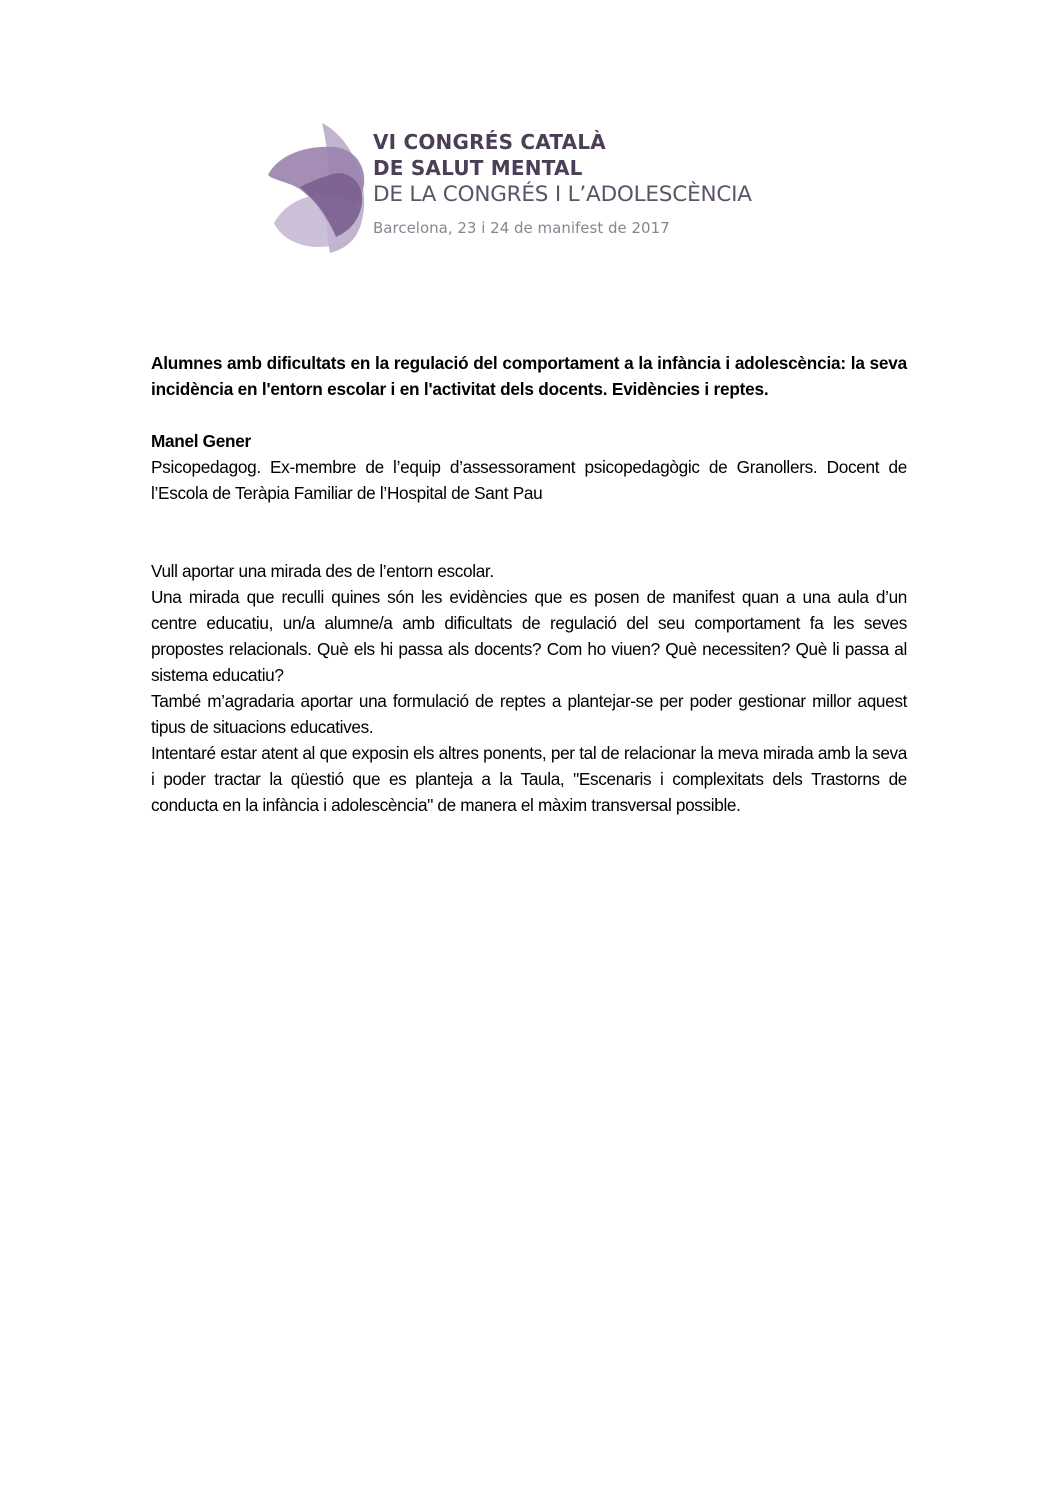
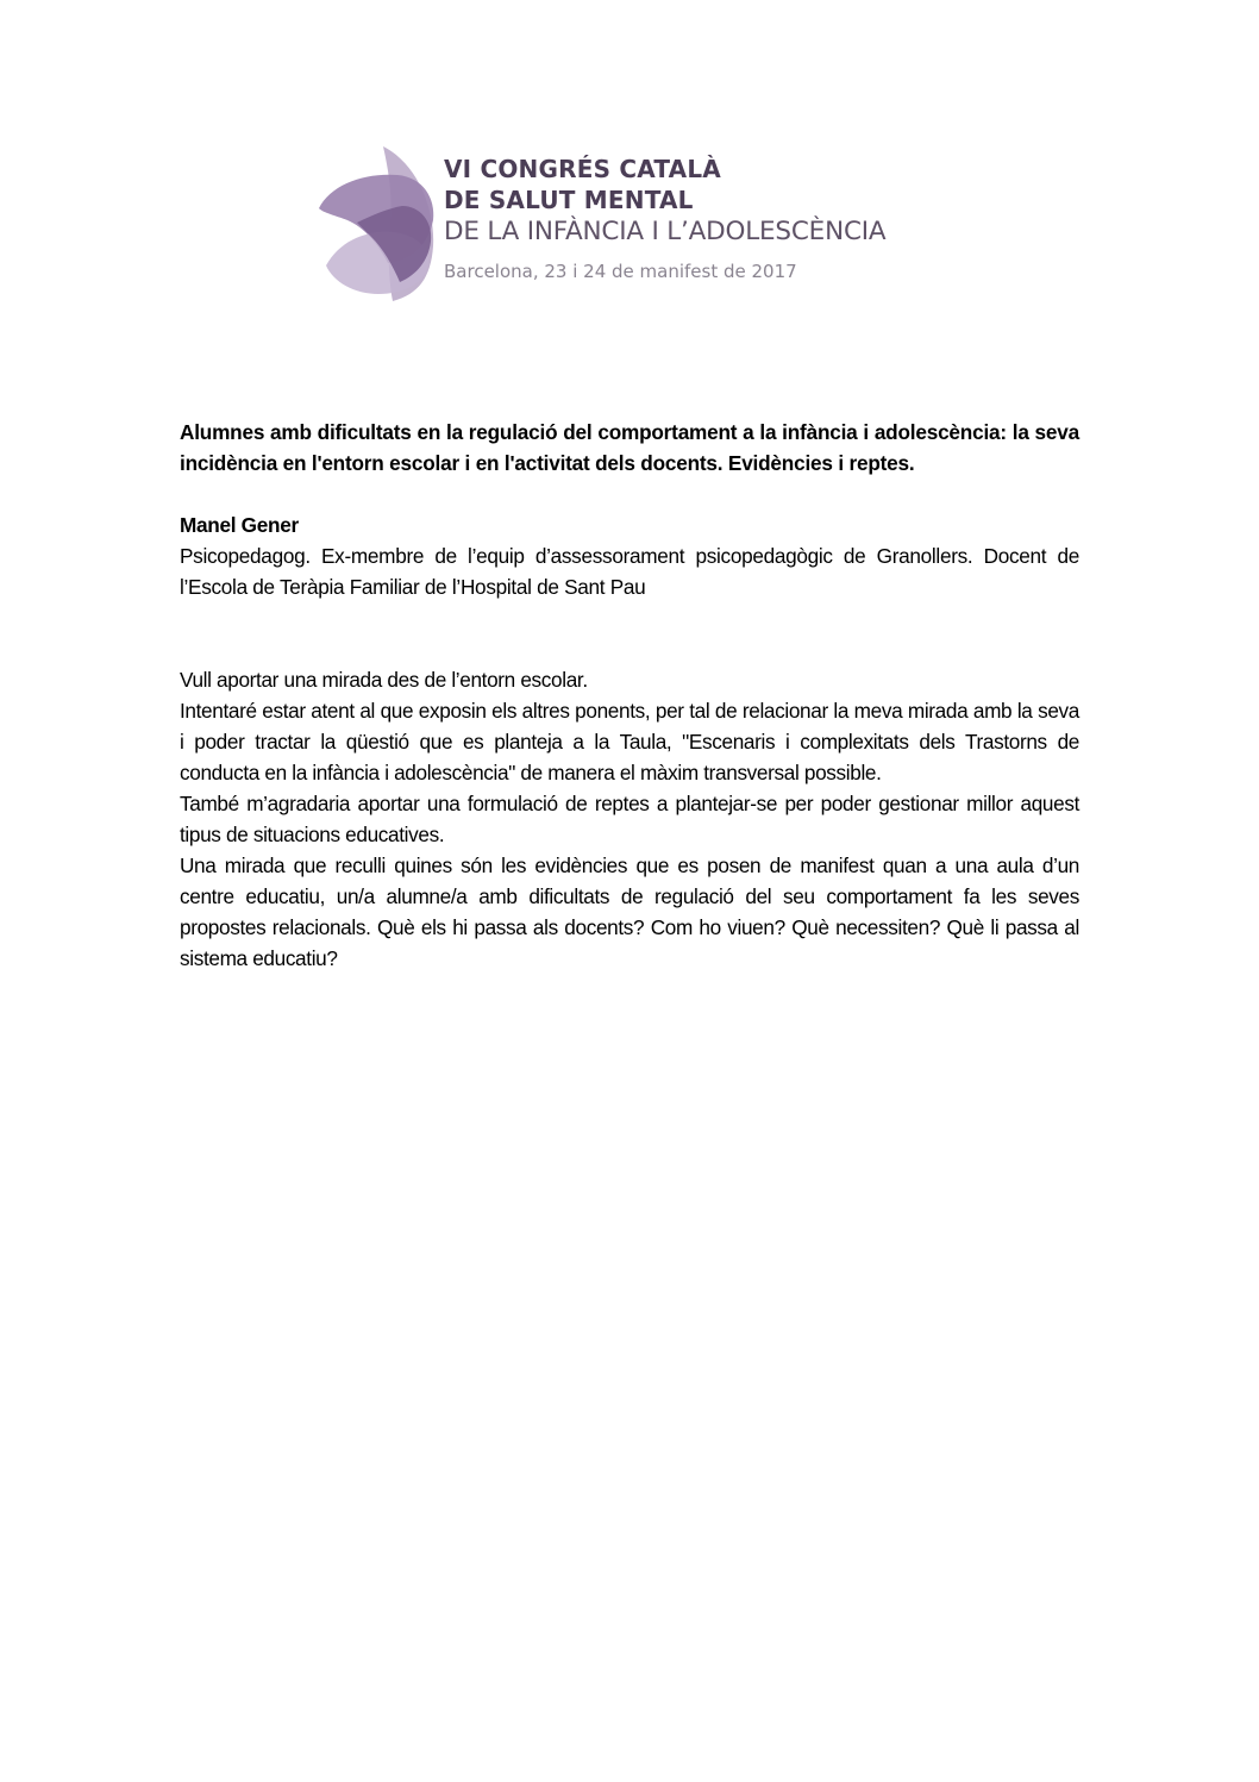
  VI CONGRÉS CATALÀ
  DE SALUT MENTAL
- DE LA CONGRÉS I L’ADOLESCÈNCIA
+ DE LA INFÀNCIA I L’ADOLESCÈNCIA
  Barcelona, 23 i 24 de manifest de 2017
  Alumnes amb dificultats en la regulació del comportament a la infància i adolescència: la seva incidència en l'entorn escolar i en l'activitat dels docents. Evidències i reptes.
  Manel Gener
  Psicopedagog. Ex-membre de l’equip d’assessorament psicopedagògic de Granollers. Docent de l’Escola de Teràpia Familiar de l’Hospital de Sant Pau
  Vull aportar una mirada des de l’entorn escolar.
- Una mirada que reculli quines són les evidències que es posen de manifest quan a una aula d’un centre educatiu, un/a alumne/a amb dificultats de regulació del seu comportament fa les seves propostes relacionals. Què els hi passa als docents? Com ho viuen? Què necessiten? Què li passa al sistema educatiu?
+ Intentaré estar atent al que exposin els altres ponents, per tal de relacionar la meva mirada amb la seva i poder tractar la qüestió que es planteja a la Taula, "Escenaris i complexitats dels Trastorns de conducta en la infància i adolescència" de manera el màxim transversal possible.
  També m’agradaria aportar una formulació de reptes a plantejar-se per poder gestionar millor aquest tipus de situacions educatives.
- Intentaré estar atent al que exposin els altres ponents, per tal de relacionar la meva mirada amb la seva i poder tractar la qüestió que es planteja a la Taula, "Escenaris i complexitats dels Trastorns de conducta en la infància i adolescència" de manera el màxim transversal possible.
+ Una mirada que reculli quines són les evidències que es posen de manifest quan a una aula d’un centre educatiu, un/a alumne/a amb dificultats de regulació del seu comportament fa les seves propostes relacionals. Què els hi passa als docents? Com ho viuen? Què necessiten? Què li passa al sistema educatiu?
